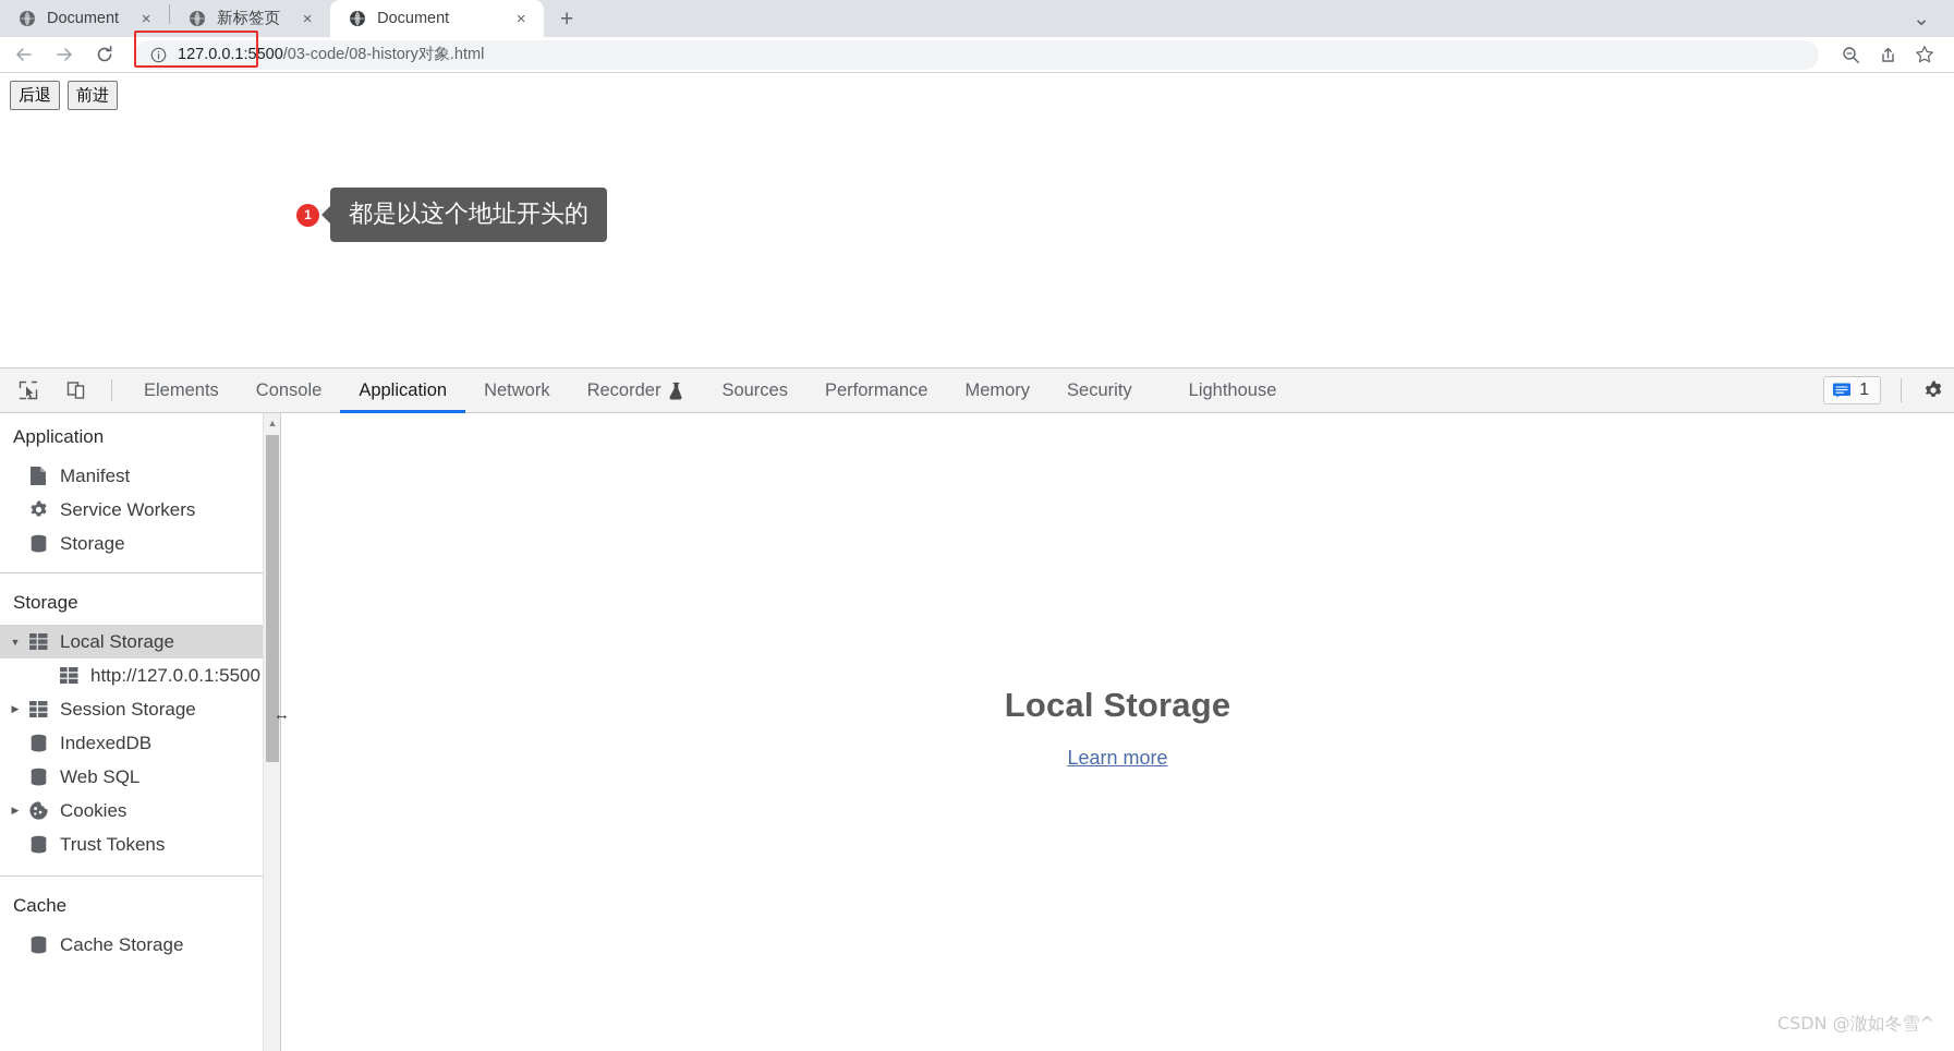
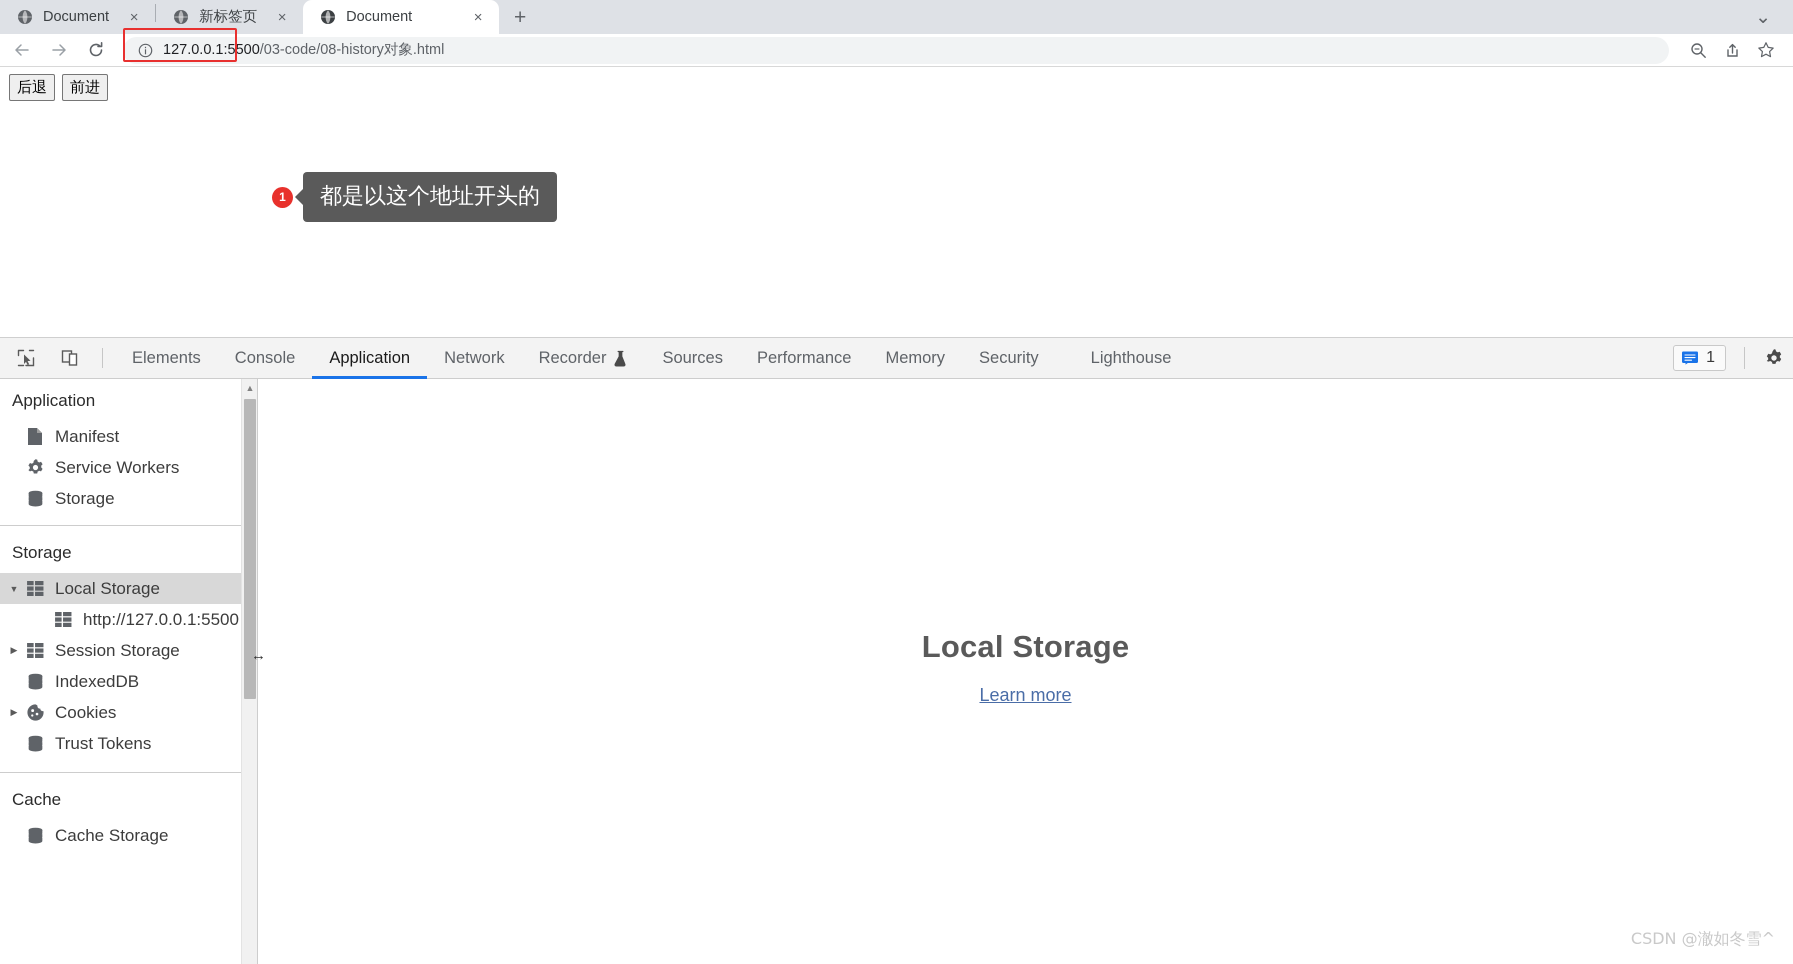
  Document
  ×
  新标签页
  ×
  Document
  ×
  +
  ⌄
  127.0.0.1:5500/03-code/08-history对象.html
  后退
  前进
  1
  都是以这个地址开头的
  Elements
  Console
  Application
  Network
  Recorder
  Sources
  Performance
  Memory
  Security
  Lighthouse
  1
  Application
  Manifest
  Service Workers
  Storage
  Storage
  ▼
  Local Storage
  http://127.0.0.1:5500
  ▶
  Session Storage
  IndexedDB
- Web SQL
  ▶
  Cookies
  Trust Tokens
  Cache
  Cache Storage
  ▲
  ↔
  Local Storage
  Learn more
  CSDN @澈如冬雪^
